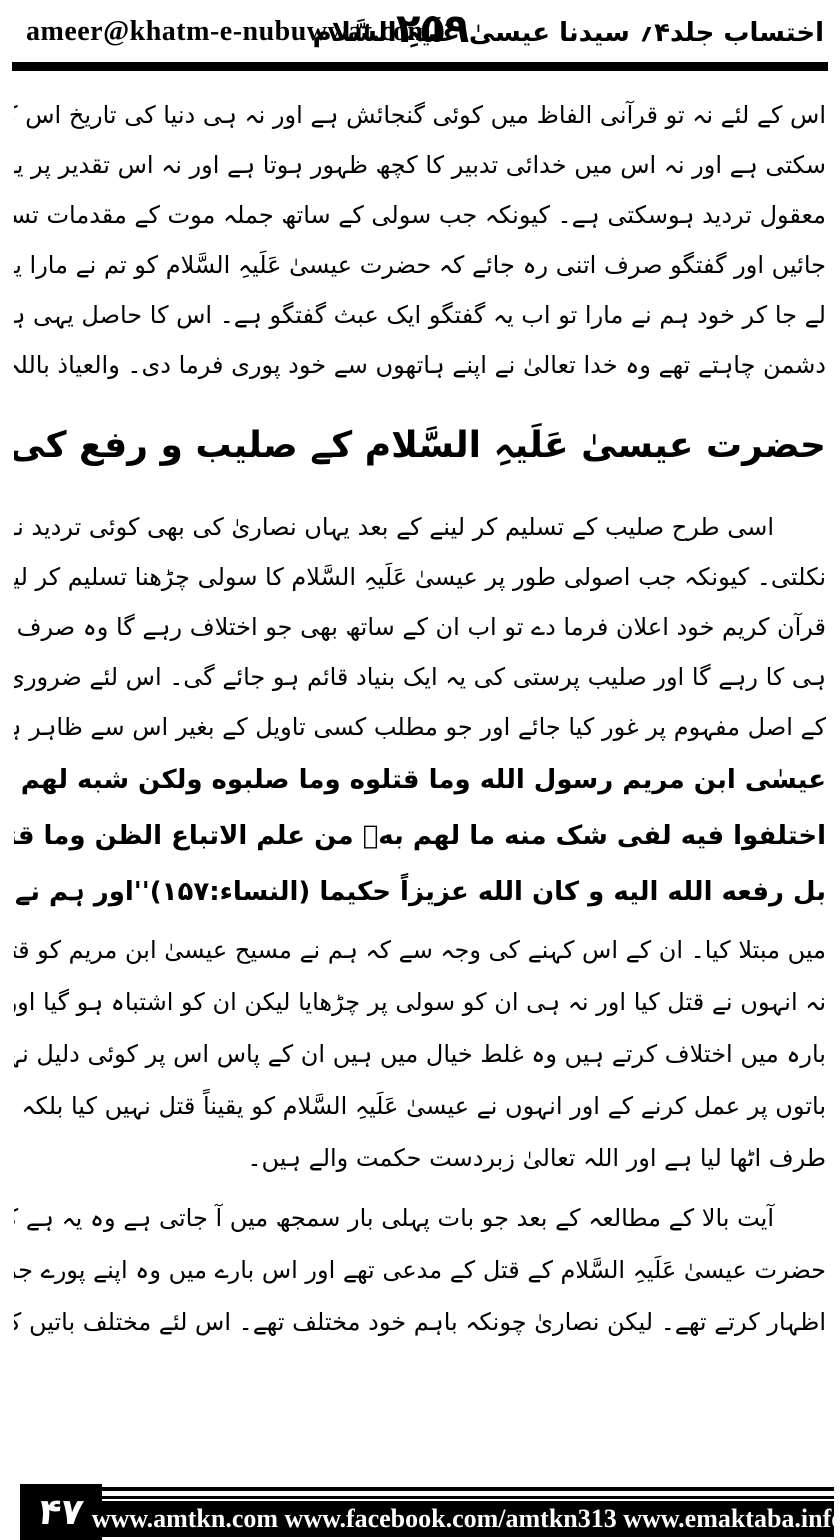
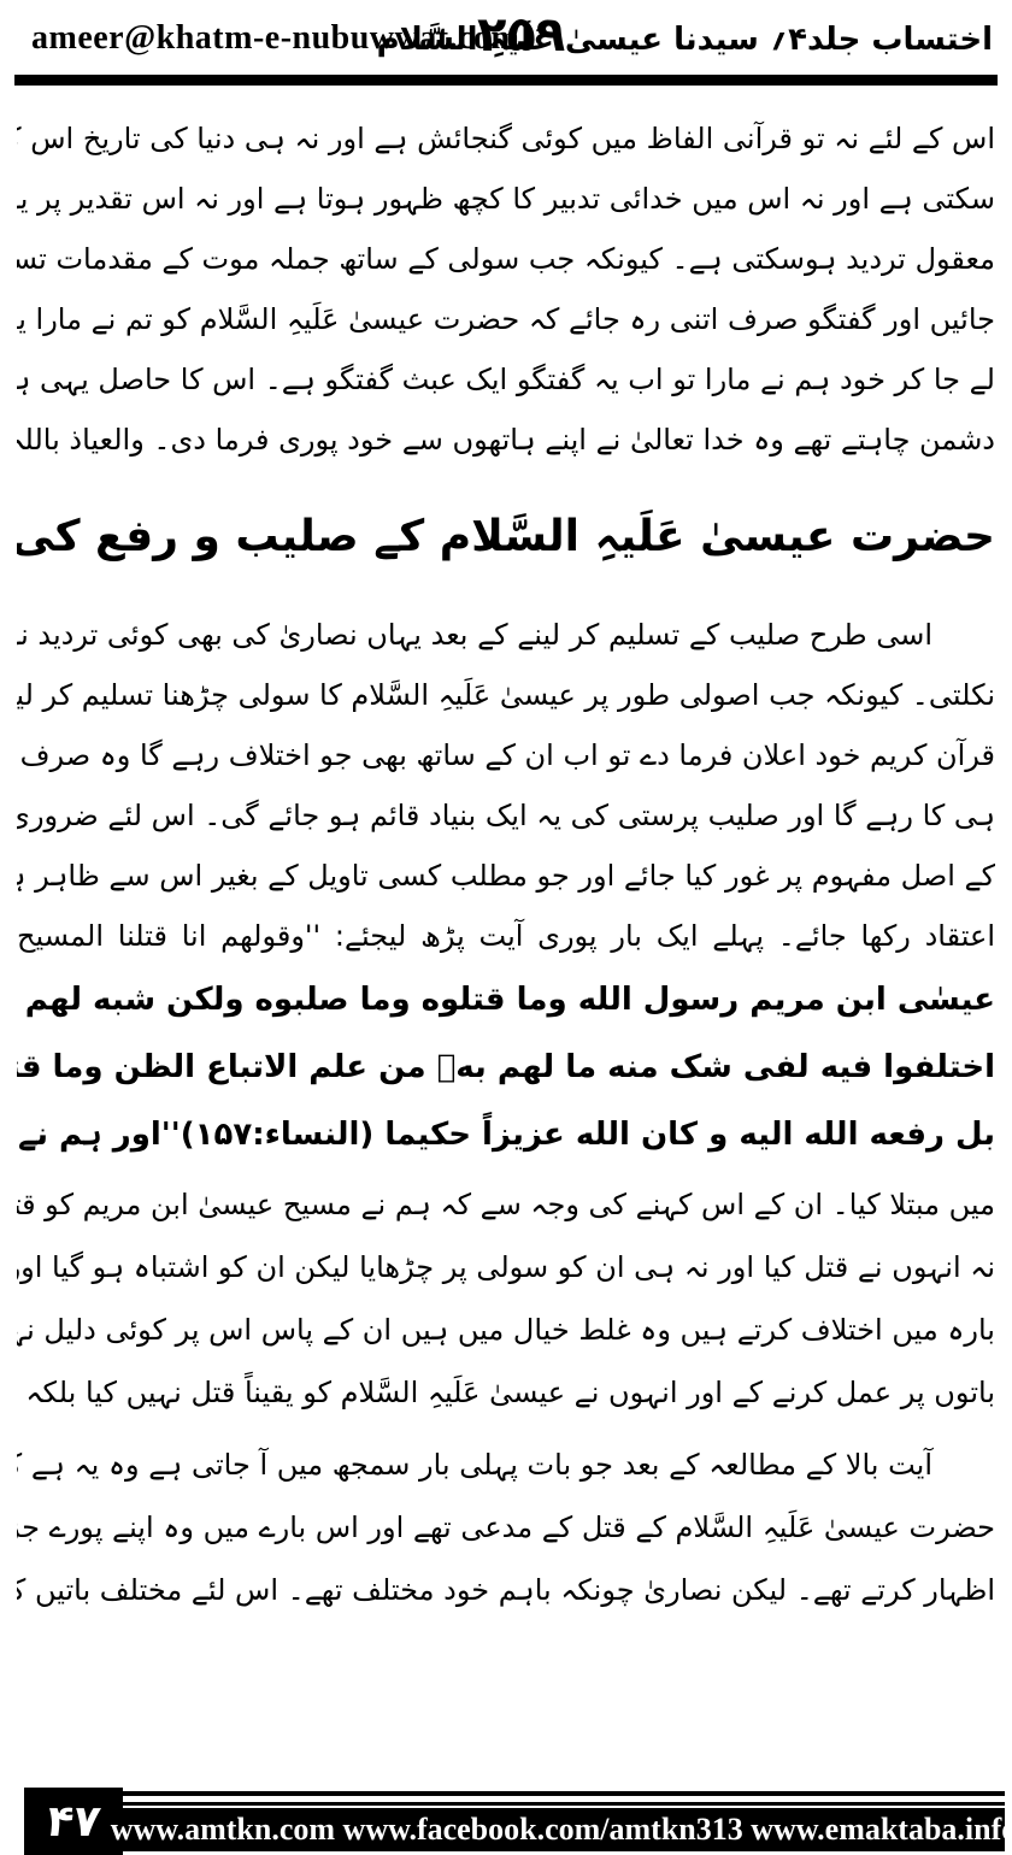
  ameer@khatm-e-nubuwwat.com
  ۲۵۹
  اختساب جلد۴؍ سیدنا عیسیٰ عَلَیہِ السَّلام
  اس کے لئے نہ تو قرآنی الفاظ میں کوئی گنجائش ہے اور نہ ہی دنیا کی تاریخ اس
  سکتی ہے اور نہ اس میں خدائی تدبیر کا کچھ ظہور ہوتا ہے اور نہ اس تقدیر پر ی
  معقول تردید ہوسکتی ہے۔ کیونکہ جب سولی کے ساتھ جملہ موت کے مقدمات تس
  جائیں اور گفتگو صرف اتنی رہ جائے کہ حضرت عیسیٰ عَلَیہِ السَّلام کو تم نے مارا ی
  لے جا کر خود ہم نے مارا تو اب یہ گفتگو ایک عبث گفتگو ہے۔ اس کا حاصل یہی ہ
  دشمن چاہتے تھے وہ خدا تعالیٰ نے اپنے ہاتھوں سے خود پوری فرما دی۔ والعیاذ باللہ
  اسی طرح صلیب کے تسلیم کر لینے کے بعد یہاں نصاریٰ کی بھی کوئی تردید ن
  نکلتی۔ کیونکہ جب اصولی طور پر عیسیٰ عَلَیہِ السَّلام کا سولی چڑھنا تسلیم کر لی
  قرآن کریم خود اعلان فرما دے تو اب ان کے ساتھ بھی جو اختلاف رہے گا وہ صرف
  ہی کا رہے گا اور صلیب پرستی کی یہ ایک بنیاد قائم ہو جائے گی۔ اس لئے ضروری
  کے اصل مفہوم پر غور کیا جائے اور جو مطلب کسی تاویل کے بغیر اس سے ظاہر ہ
+ اعتقاد رکھا جائے۔ پہلے ایک بار پوری آیت پڑھ لیجئے: ''وقولهم انا قتلنا المسیح
  عیسٰی ابن مریم رسول الله وما قتلوه وما صلبوه ولکن شبه لهم
  اختلفوا فیه لفی شک منه ما لهم بهٖ من علم الاتباع الظن وما ق
  بل رفعه الله الیه و کان الله عزیزاً حکیما (النساء:۱۵۷)''اور ہم نے
  میں مبتلا کیا۔ ان کے اس کہنے کی وجہ سے کہ ہم نے مسیح عیسیٰ ابن مریم کو قت
  نہ انہوں نے قتل کیا اور نہ ہی ان کو سولی پر چڑھایا لیکن ان کو اشتباہ ہو گیا او
  بارہ میں اختلاف کرتے ہیں وہ غلط خیال میں ہیں ان کے پاس اس پر کوئی دلیل نہ
  باتوں پر عمل کرنے کے اور انہوں نے عیسیٰ عَلَیہِ السَّلام کو یقیناً قتل نہیں کیا بلکہ
- طرف اٹھا لیا ہے اور اللہ تعالیٰ زبردست حکمت والے ہیں۔
  آیت بالا کے مطالعہ کے بعد جو بات پہلی بار سمجھ میں آ جاتی ہے وہ یہ ہے
  حضرت عیسیٰ عَلَیہِ السَّلام کے قتل کے مدعی تھے اور اس بارے میں وہ اپنے پورے ج
  اظہار کرتے تھے۔ لیکن نصاریٰ چونکہ باہم خود مختلف تھے۔ اس لئے مختلف باتیں ک
  www.amtkn.com www.facebook.com/amtkn313 www.emaktaba.info
